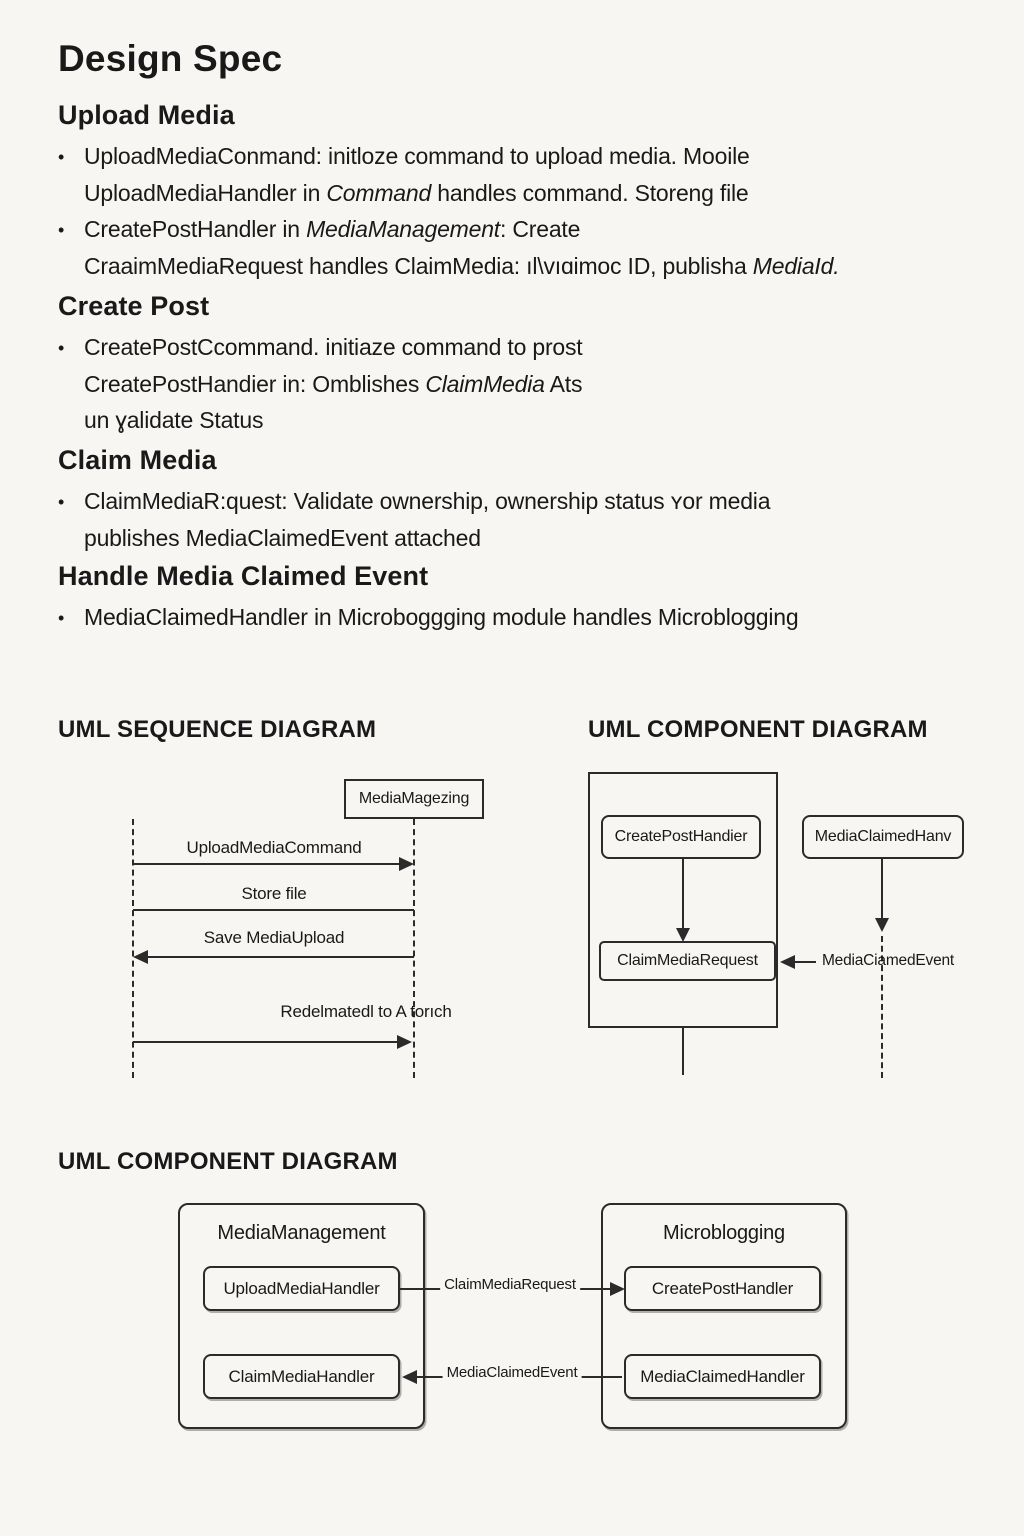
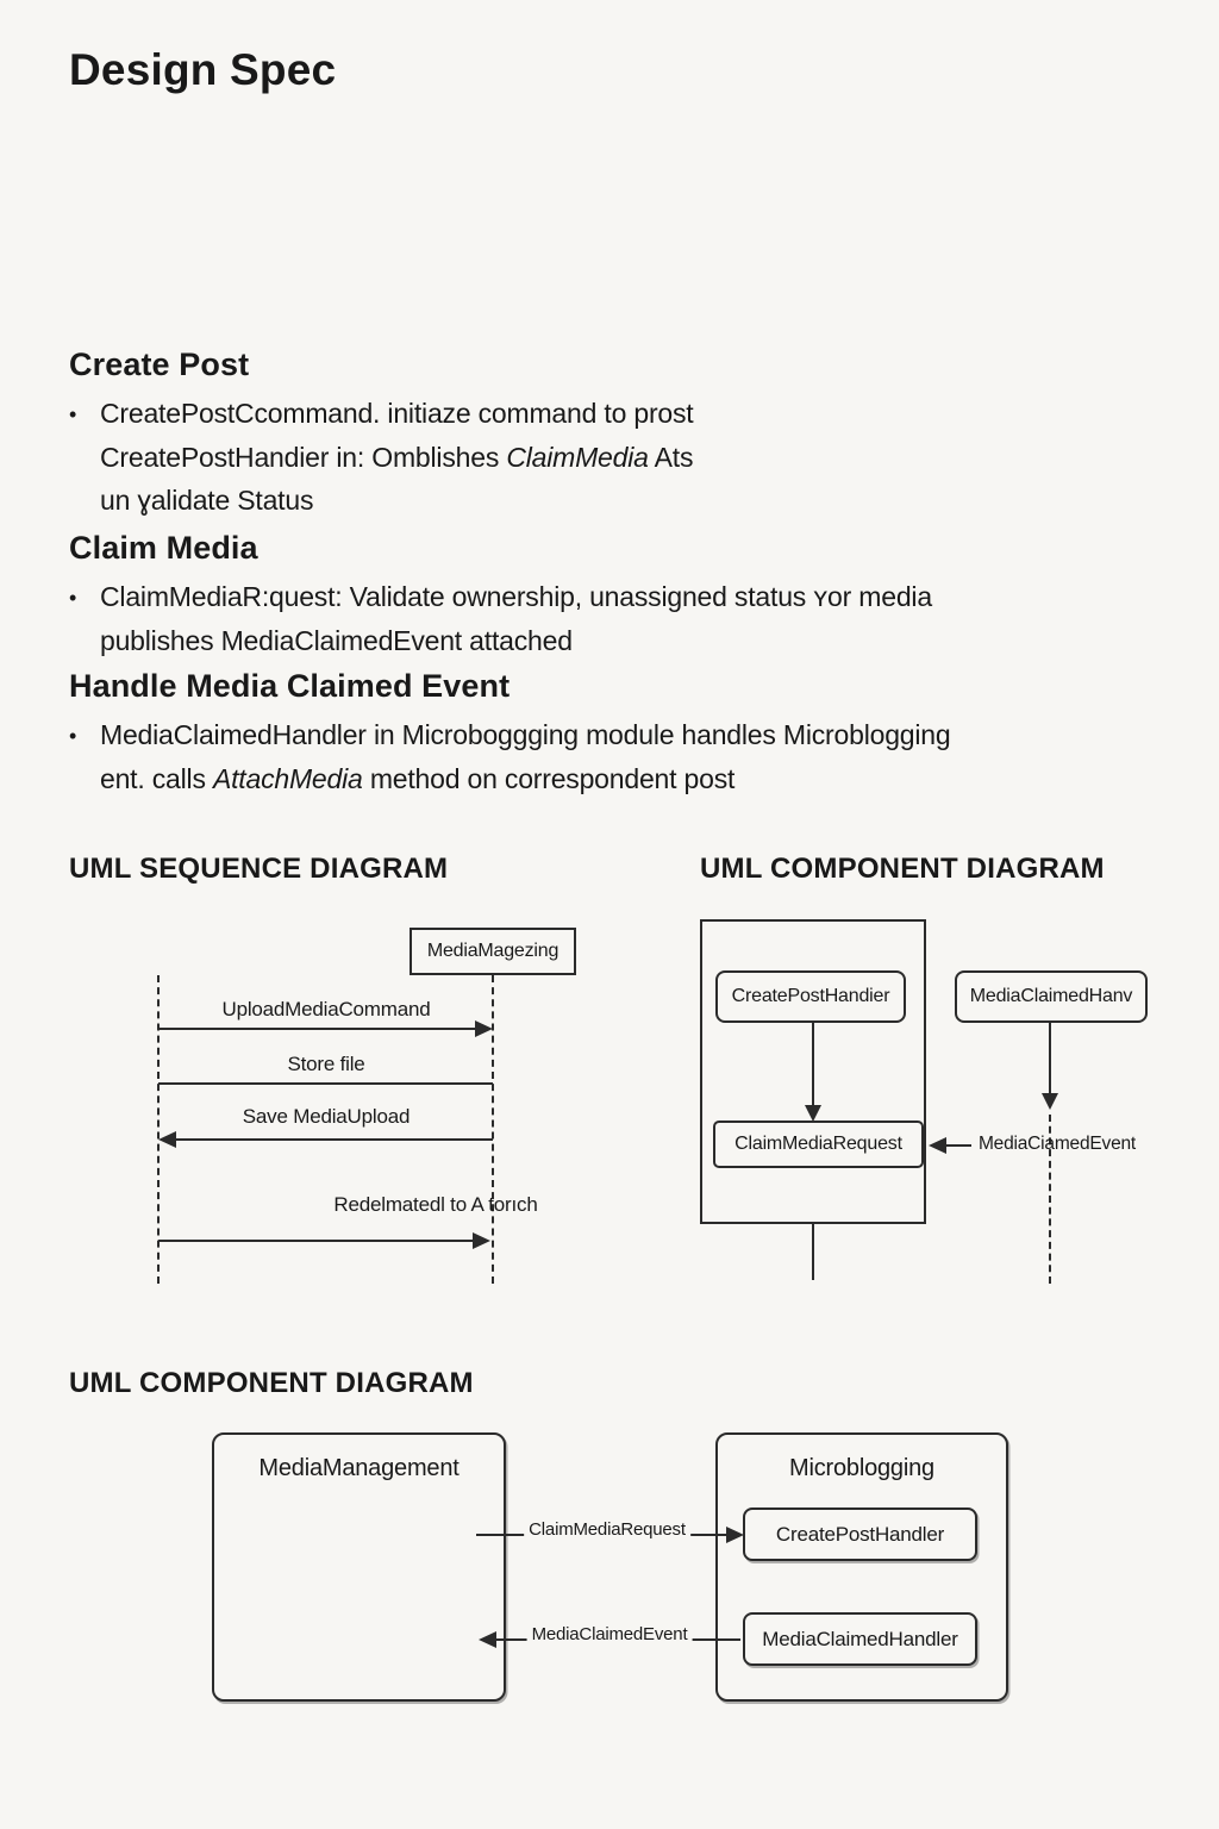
  Design Spec
- Upload Media
- • UploadMediaConmand: initloze command to upload media. Mooile
- UploadMediaHandler in Command handles command. Storeng file
- • CreatePostHandler in MediaManagement: Create
- CraaimMediaRequest handles ClaimMedia: ıl\vıɑimoc ID, publisha MediaId.
  Create Post
  • CreatePostCcommand. initiaze command to prost
  CreatePostHandier in: Omblishes ClaimMedia Ats
  un ɣalidate Status
  Claim Media
- • ClaimMediaR:quest: Validate ownership, ownership status ʏor media
+ • ClaimMediaR:quest: Validate ownership, unassigned status ʏor media
  publishes MediaClaimedEvent attached
  Handle Media Claimed Event
  • MediaClaimedHandler in Microboggging module handles Microblogging
+ ent. calls AttachMedia method on correspondent post
  UML SEQUENCE DIAGRAM
  UML COMPONENT DIAGRAM
  MediaMagezing
  UploadMediaCommand
  Store file
  Save MediaUpload
  Redelmatedl to A torıch
  CreatePostHandier
  ClaimMediaRequest
  MediaClaimedHanv
  MediaCiamedEvent
  UML COMPONENT DIAGRAM
  MediaManagement
- UploadMediaHandler
- ClaimMediaHandler
  Microblogging
  CreatePostHandler
  MediaClaimedHandler
  ClaimMediaRequest
  MediaClaimedEvent
